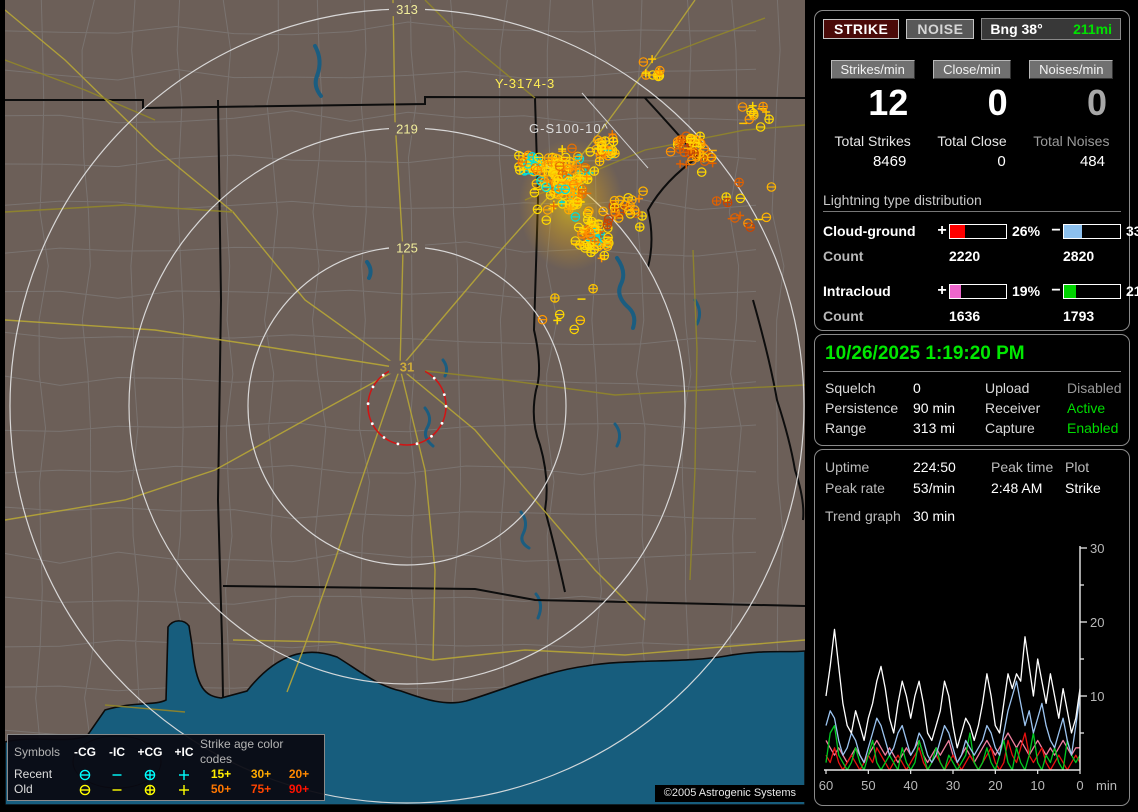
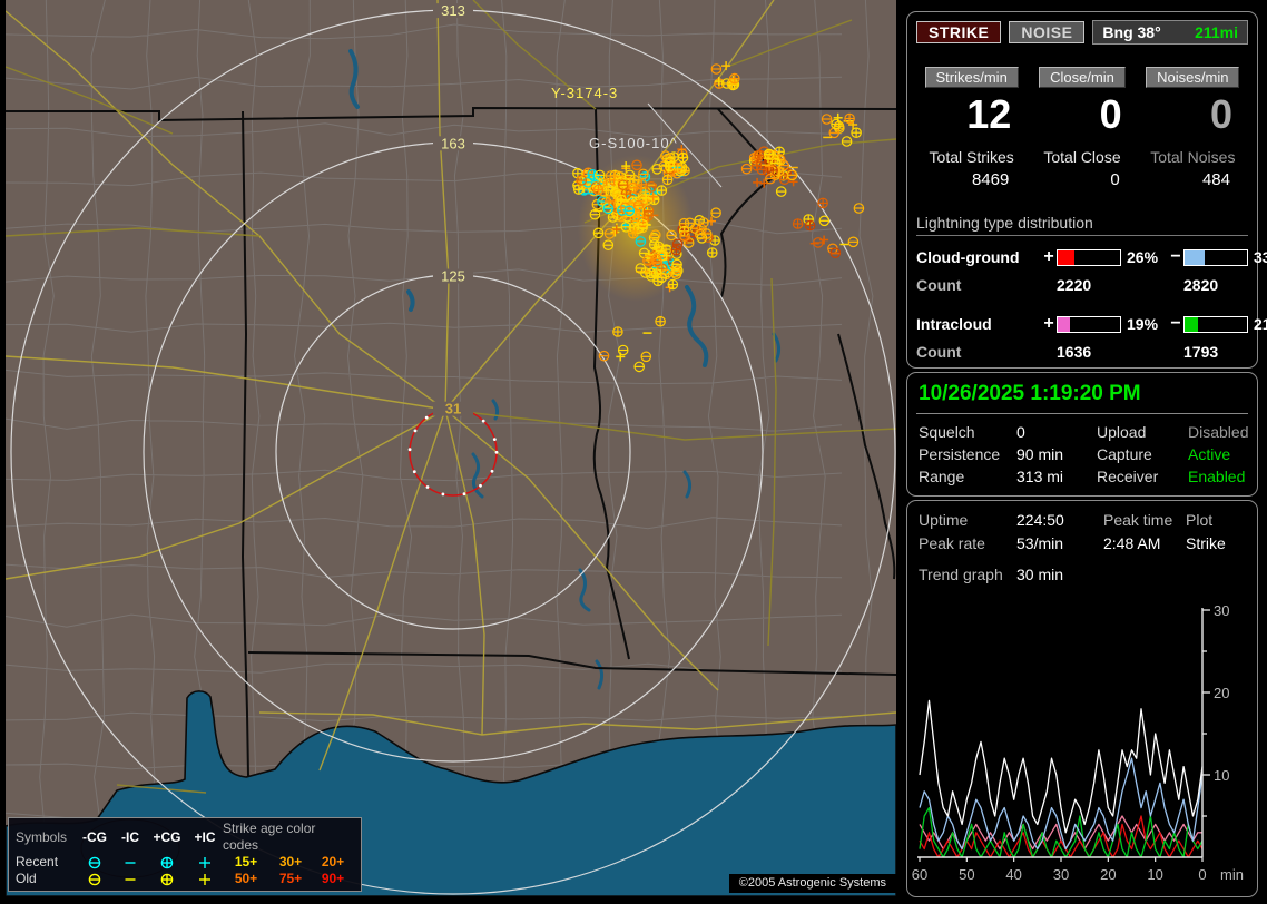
  Y-3174-3
  G-S100-10^
  313
- 219
+ 163
  125
  31
  Symbols
  -CG
  -IC
  +CG
  +IC
  Strike age color codes
  Recent
  15+
  30+
  20+
  Old
  50+
  75+
  90+
  ©2005 Astrogenic Systems
  STRIKE
  NOISE
  Bng 38°
  211mi
  Strikes/min
  12
  Total Strikes
  8469
  Close/min
  0
  Total Close
  0
  Noises/min
  0
  Total Noises
  484
  Lightning type distribution
  Cloud-ground
  +
  26%
  −
  Count
  2220
  2820
  Intracloud
  +
  19%
  −
  Count
  1636
  1793
  10/26/2025 1:19:20 PM
  Squelch
  0
  Upload
  Disabled
  Persistence
  90 min
- Receiver
+ Capture
  Active
  Range
  313 mi
- Capture
+ Receiver
  Enabled
  Uptime
  224:50
  Peak time
  Plot
  Peak rate
  53/min
  2:48 AM
  Strike
  Trend graph
  30 min
  10
  20
  30
  60
  50
  40
  30
  20
  10
  0
  min
